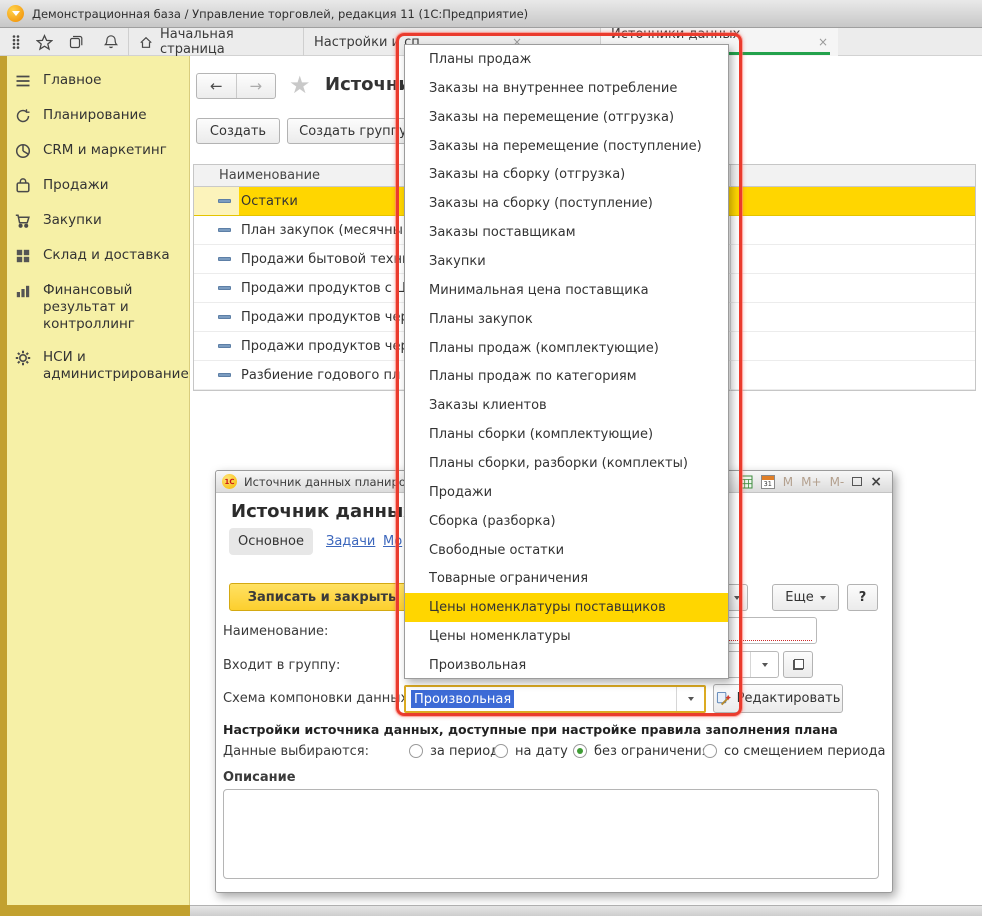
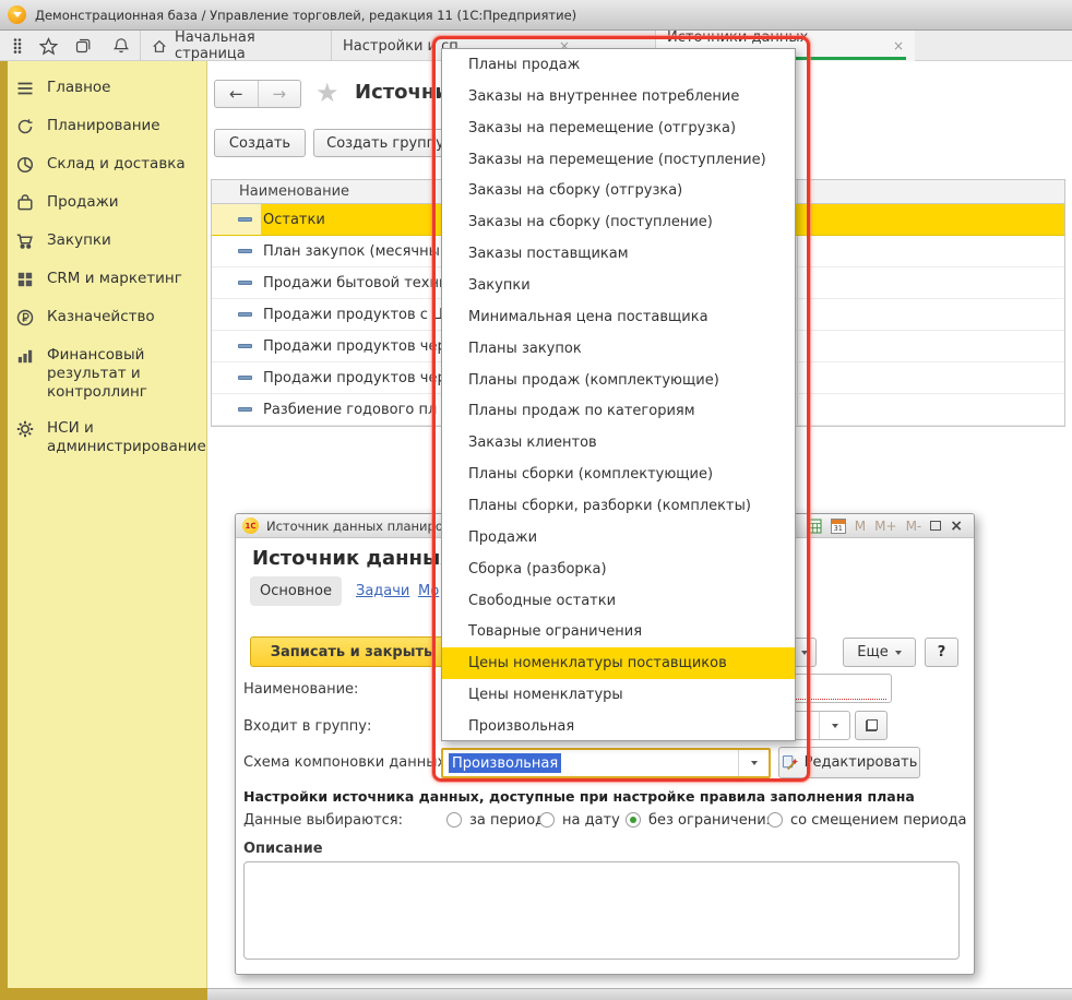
  Демонстрационная база / Управление торговлей, редакция 11 (1С:Предприятие)
  Начальная страница
  Настройки и сп
  ×
  ×
  Главное
  Планирование
- CRM и маркетинг
+ Склад и доставка
  Продажи
  Закупки
- Склад и доставка
+ CRM и маркетинг
+ Казначейство
  Финансовый результат и контроллинг
  НСИ и администрирование
  ←
  →
  ★
  Источн
  Создать
  Создать группу
  Наименование
  Остатки
  План закупок (месячны
  Продажи бытовой техн
  Продажи продуктов с Ц
  Продажи продуктов че
  Продажи продуктов че
  Разбиение годового пл
  1С
  Источник данных планиро
  31
  М
  М+
  М-
  ×
  Источник данны
  Основное
  Задачи
  Мо
  Записать и закрыть
  Еще
  ?
  Наименование:
  Входит в группу:
  Схема компоновки данны
  Произвольная
  Редактировать
  Настройки источника данных, доступные при настройке правила заполнения плана
  Данные выбираются:
  за перио
  на дату
  без ограничени
  со смещением периода
  Описание
  Планы продаж
  Заказы на внутреннее потребление
  Заказы на перемещение (отгрузка)
  Заказы на перемещение (поступление)
  Заказы на сборку (отгрузка)
  Заказы на сборку (поступление)
  Заказы поставщикам
  Закупки
  Минимальная цена поставщика
  Планы закупок
  Планы продаж (комплектующие)
  Планы продаж по категориям
  Заказы клиентов
  Планы сборки (комплектующие)
  Планы сборки, разборки (комплекты)
  Продажи
  Сборка (разборка)
  Свободные остатки
  Товарные ограничения
  Цены номенклатуры поставщиков
  Цены номенклатуры
  Произвольная
